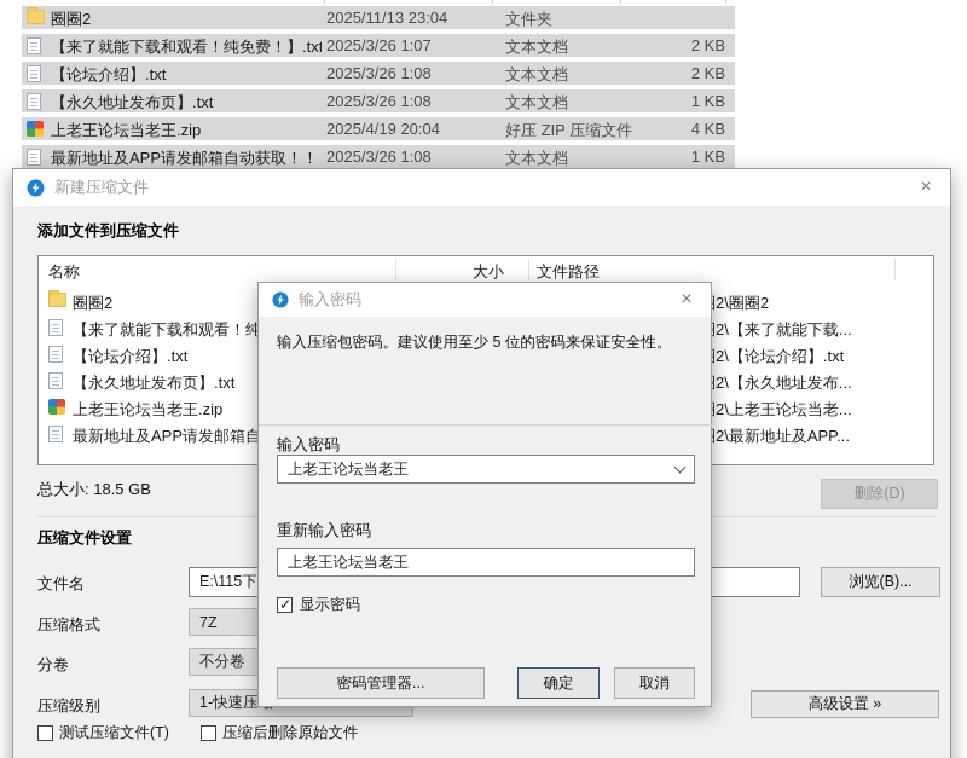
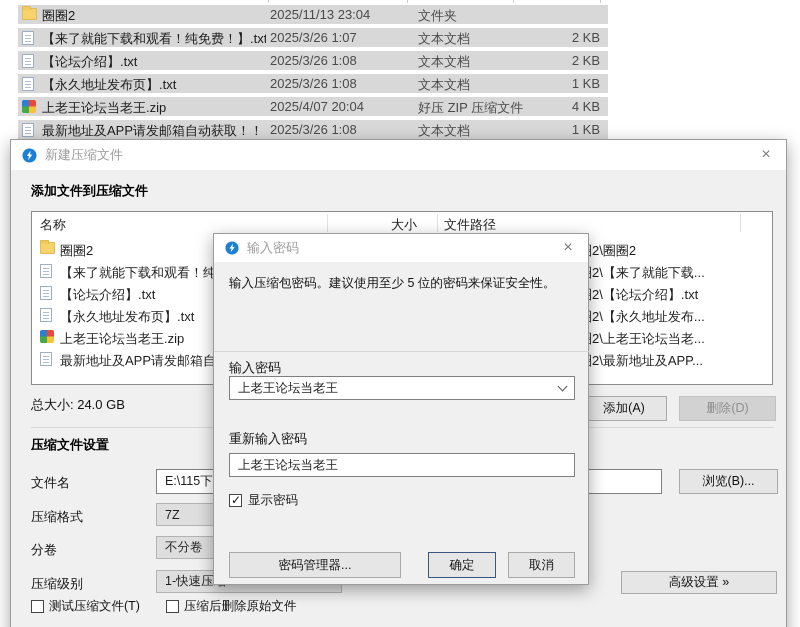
  圈圈2
  2025/11/13 23:04
  文件夹
  【来了就能下载和观看！纯免费！】.txt
  2025/3/26 1:07
  文本文档
  2 KB
  【论坛介绍】.txt
  2025/3/26 1:08
  文本文档
  2 KB
  【永久地址发布页】.txt
  2025/3/26 1:08
  文本文档
  1 KB
  上老王论坛当老王.zip
- 2025/4/19 20:04
+ 2025/4/07 20:04
  好压 ZIP 压缩文件
  4 KB
  最新地址及APP请发邮箱自动获取！！
  2025/3/26 1:08
  文本文档
  1 KB
  新建压缩文件
  ×
  添加文件到压缩文件
  名称
  大小
  文件路径
  圈圈2
  2\圈圈2
  2\【来了就能下载...
  【论坛介绍】.txt
  2\【论坛介绍】.txt
  【永久地址发布页】.txt
  2\【永久地址发布...
  上老王论坛当老王.zip
  2\上老王论坛当老...
  2\最新地址及APP...
- 总大小: 18.5 GB
+ 总大小: 24.0 GB
+ 添加(A)
  删除(D)
  压缩文件设置
  文件名
  E:\115下
  浏览(B)...
  压缩格式
  7Z
  分卷
  不分卷
  压缩级别
  1-快速压
  高级设置 »
  测试压缩文件(T)
  压缩后删除原始文件
  输入密码
  ×
  输入压缩包密码。建议使用至少 5 位的密码来保证安全性。
  输入密码
  上老王论坛当老王
  重新输入密码
  上老王论坛当老王
  显示密码
  密码管理器...
  确定
  取消
